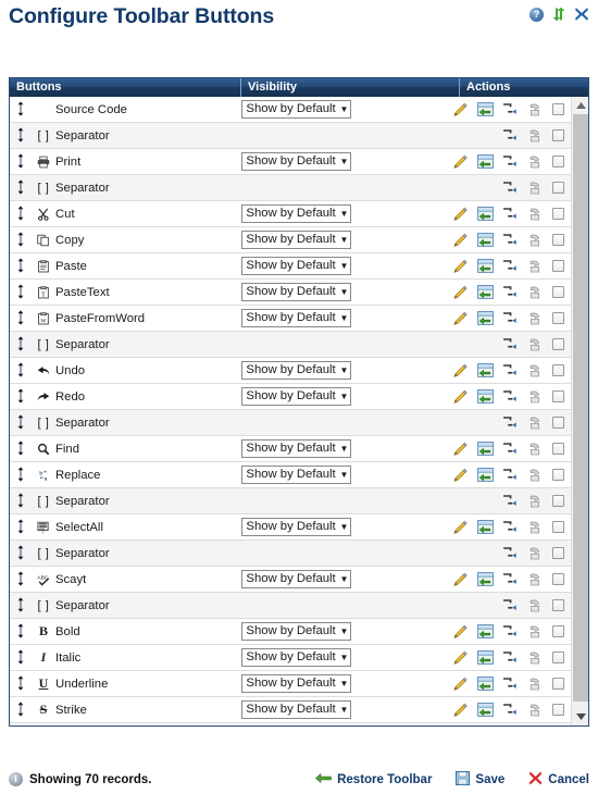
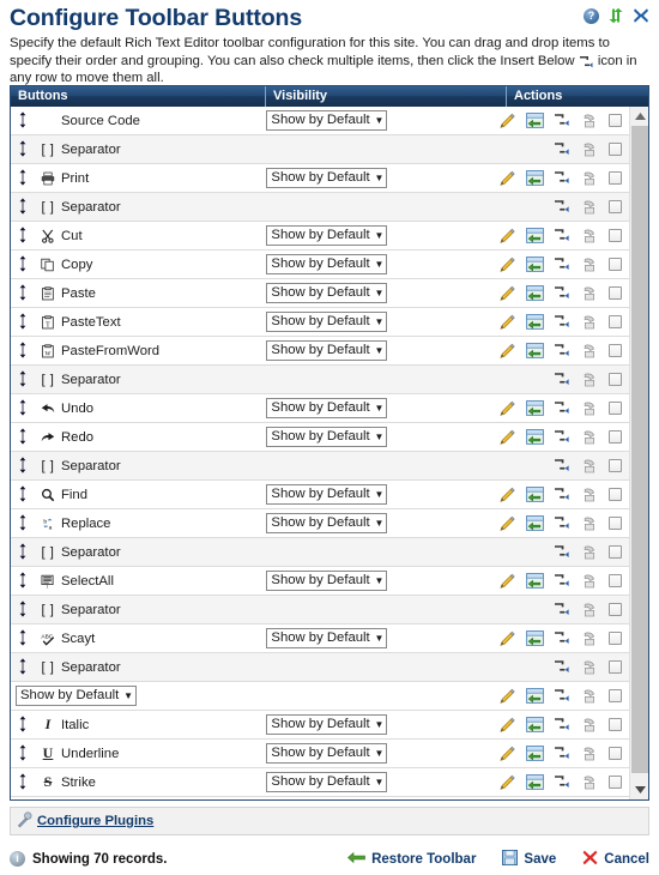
  Configure Toolbar Buttons
  ?
+ Specify the default Rich Text Editor toolbar configuration for this site. You can drag and drop items to specify their order and grouping. You can also check multiple items, then click the Insert Below icon in any row to move them all.
  Buttons
  Visibility
  Actions
  Source Code
  Show by Default
  ▼
  [ ]
  Separator
  Print
  Show by Default
  ▼
  [ ]
  Separator
  Cut
  Show by Default
  ▼
  Copy
  Show by Default
  ▼
  Paste
  Show by Default
  ▼
  PasteText
  Show by Default
  ▼
  PasteFromWord
  Show by Default
  ▼
  [ ]
  Separator
  Undo
  Show by Default
  ▼
  Redo
  Show by Default
  ▼
  [ ]
  Separator
  Find
  Show by Default
  ▼
  Replace
  Show by Default
  ▼
  [ ]
  Separator
  SelectAll
  Show by Default
  ▼
  [ ]
  Separator
  Scayt
  Show by Default
  ▼
  [ ]
  Separator
- B
- Bold
  Show by Default
  ▼
  I
  Italic
  Show by Default
  ▼
  U
  Underline
  Show by Default
  ▼
  S
  Strike
  Show by Default
  ▼
+ Configure Plugins
  i
  Showing 70 records.
  Restore Toolbar
  Save
  Cancel
